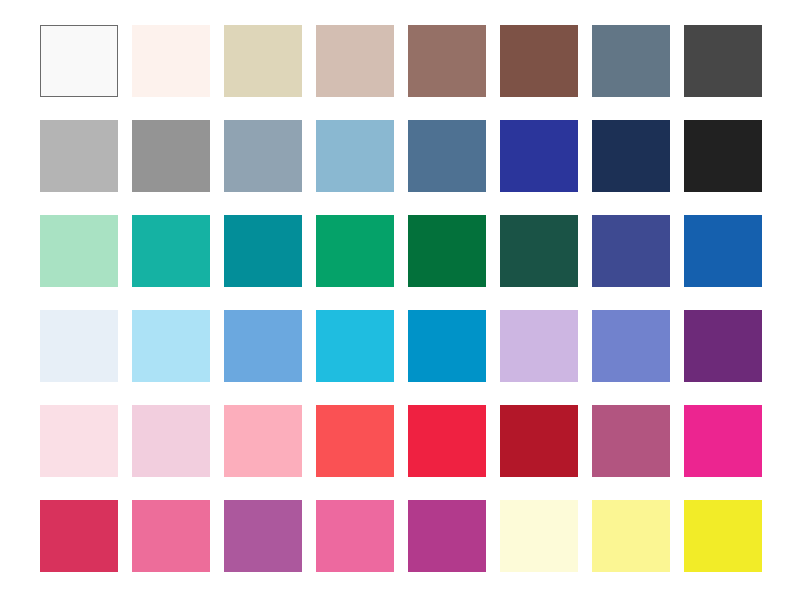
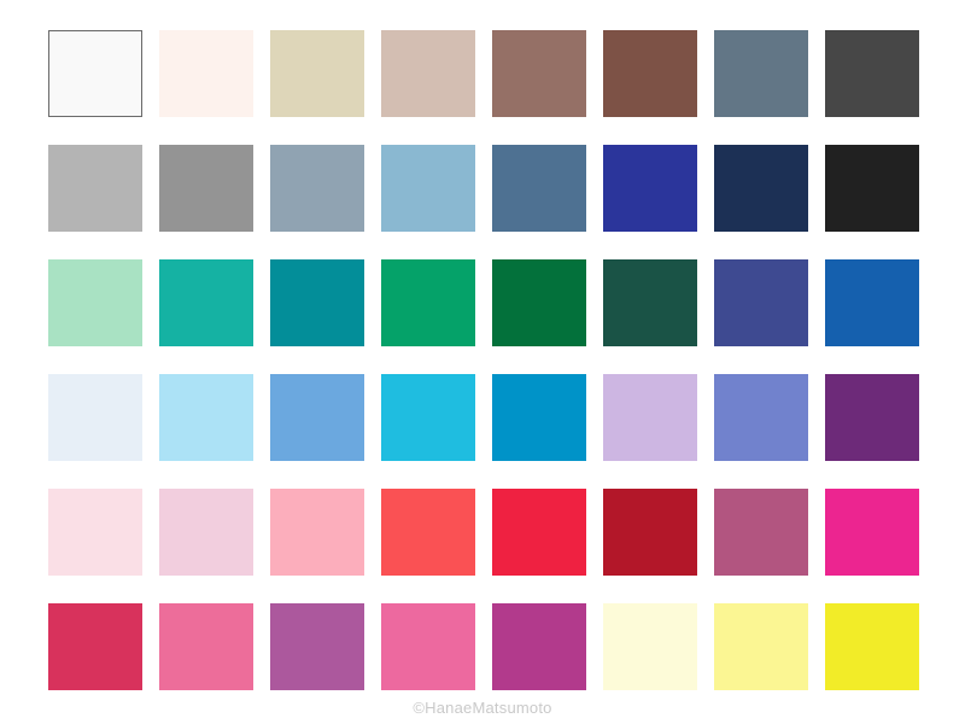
+ ©HanaeMatsumoto
